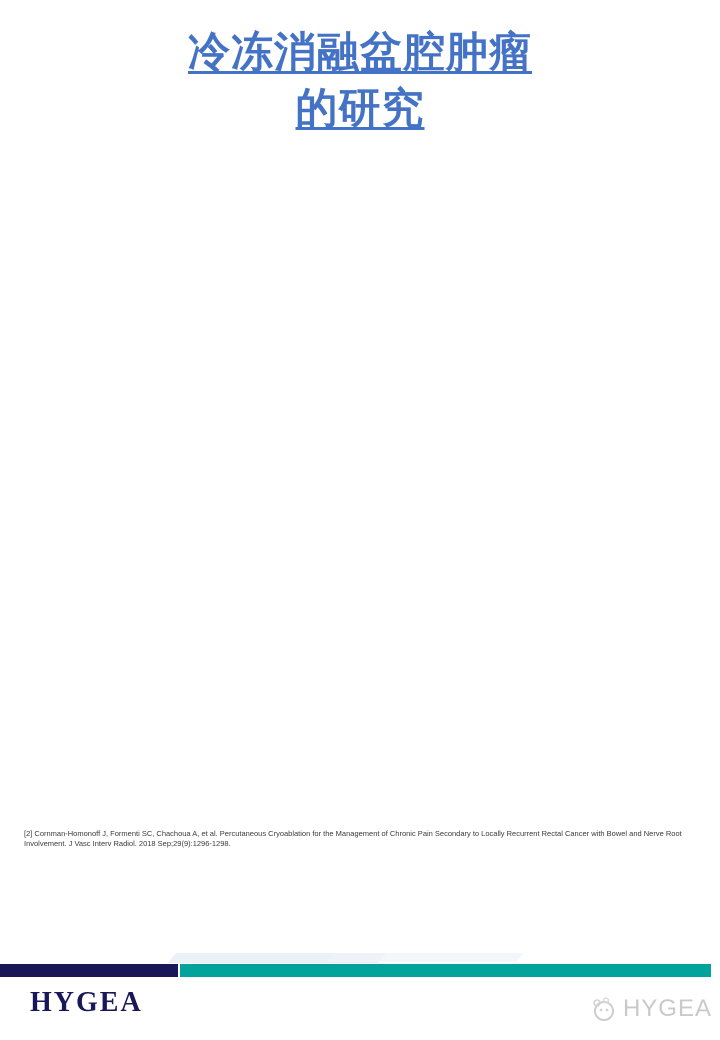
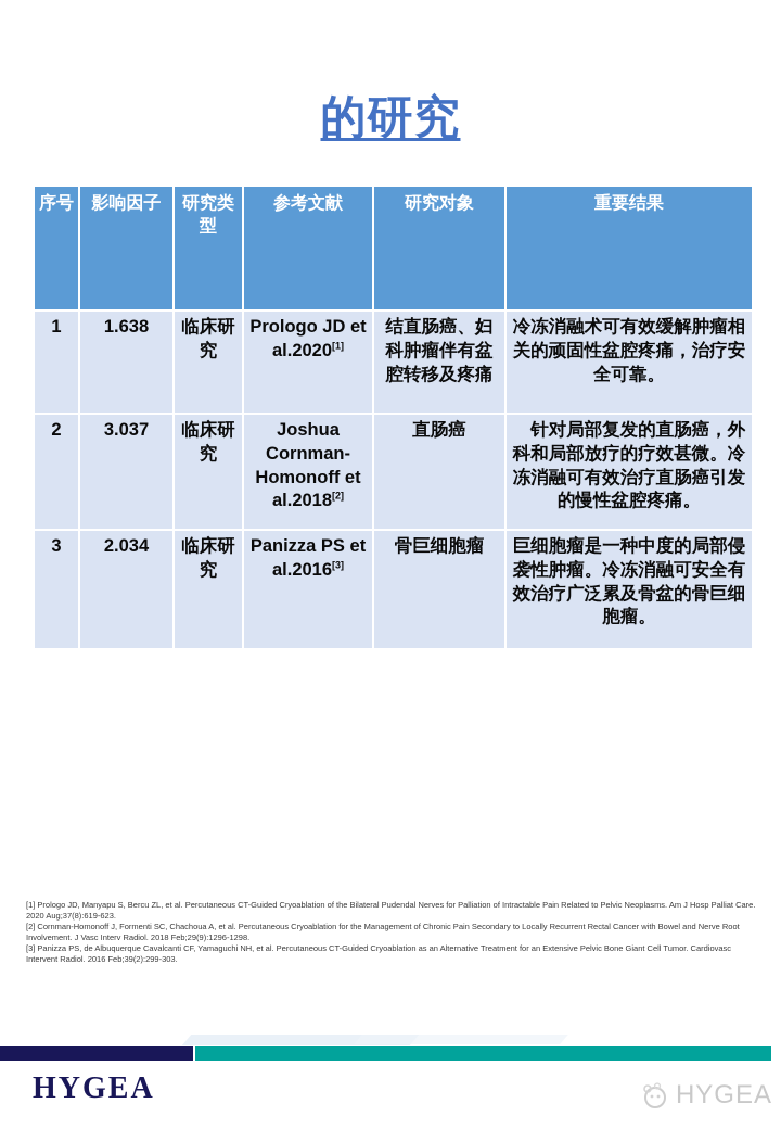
- 冷冻消融盆腔肿瘤
  的研究
+ 序号	影响因子	研究类型	参考文献	研究对象	重要结果
+ 1	1.638	临床研究	Prologo JD et al.2020[1]	结直肠癌、妇科肿瘤伴有盆腔转移及疼痛	冷冻消融术可有效缓解肿瘤相关的顽固性盆腔疼痛，治疗安全可靠。
+ 2	3.037	临床研究	Joshua Cornman-Homonoff et al.2018[2]	直肠癌	针对局部复发的直肠癌，外科和局部放疗的疗效甚微。冷冻消融可有效治疗直肠癌引发的慢性盆腔疼痛。
+ 3	2.034	临床研究	Panizza PS et al.2016[3]	骨巨细胞瘤	巨细胞瘤是一种中度的局部侵袭性肿瘤。冷冻消融可安全有效治疗广泛累及骨盆的骨巨细胞瘤。
+ [1] Prologo JD, Manyapu S, Bercu ZL, et al. Percutaneous CT-Guided Cryoablation of the Bilateral Pudendal Nerves for Palliation of Intractable Pain Related to Pelvic Neoplasms. Am J Hosp Palliat Care. 2020 Aug;37(8):619-623.
- [2] Cornman-Homonoff J, Formenti SC, Chachoua A, et al. Percutaneous Cryoablation for the Management of Chronic Pain Secondary to Locally Recurrent Rectal Cancer with Bowel and Nerve Root Involvement. J Vasc Interv Radiol. 2018 Sep;29(9):1296-1298.
+ [2] Cornman-Homonoff J, Formenti SC, Chachoua A, et al. Percutaneous Cryoablation for the Management of Chronic Pain Secondary to Locally Recurrent Rectal Cancer with Bowel and Nerve Root Involvement. J Vasc Interv Radiol. 2018 Feb;29(9):1296-1298.
+ [3] Panizza PS, de Albuquerque Cavalcanti CF, Yamaguchi NH, et al. Percutaneous CT-Guided Cryoablation as an Alternative Treatment for an Extensive Pelvic Bone Giant Cell Tumor. Cardiovasc Intervent Radiol. 2016 Feb;39(2):299-303.
  HYGEA
  HYGEA
